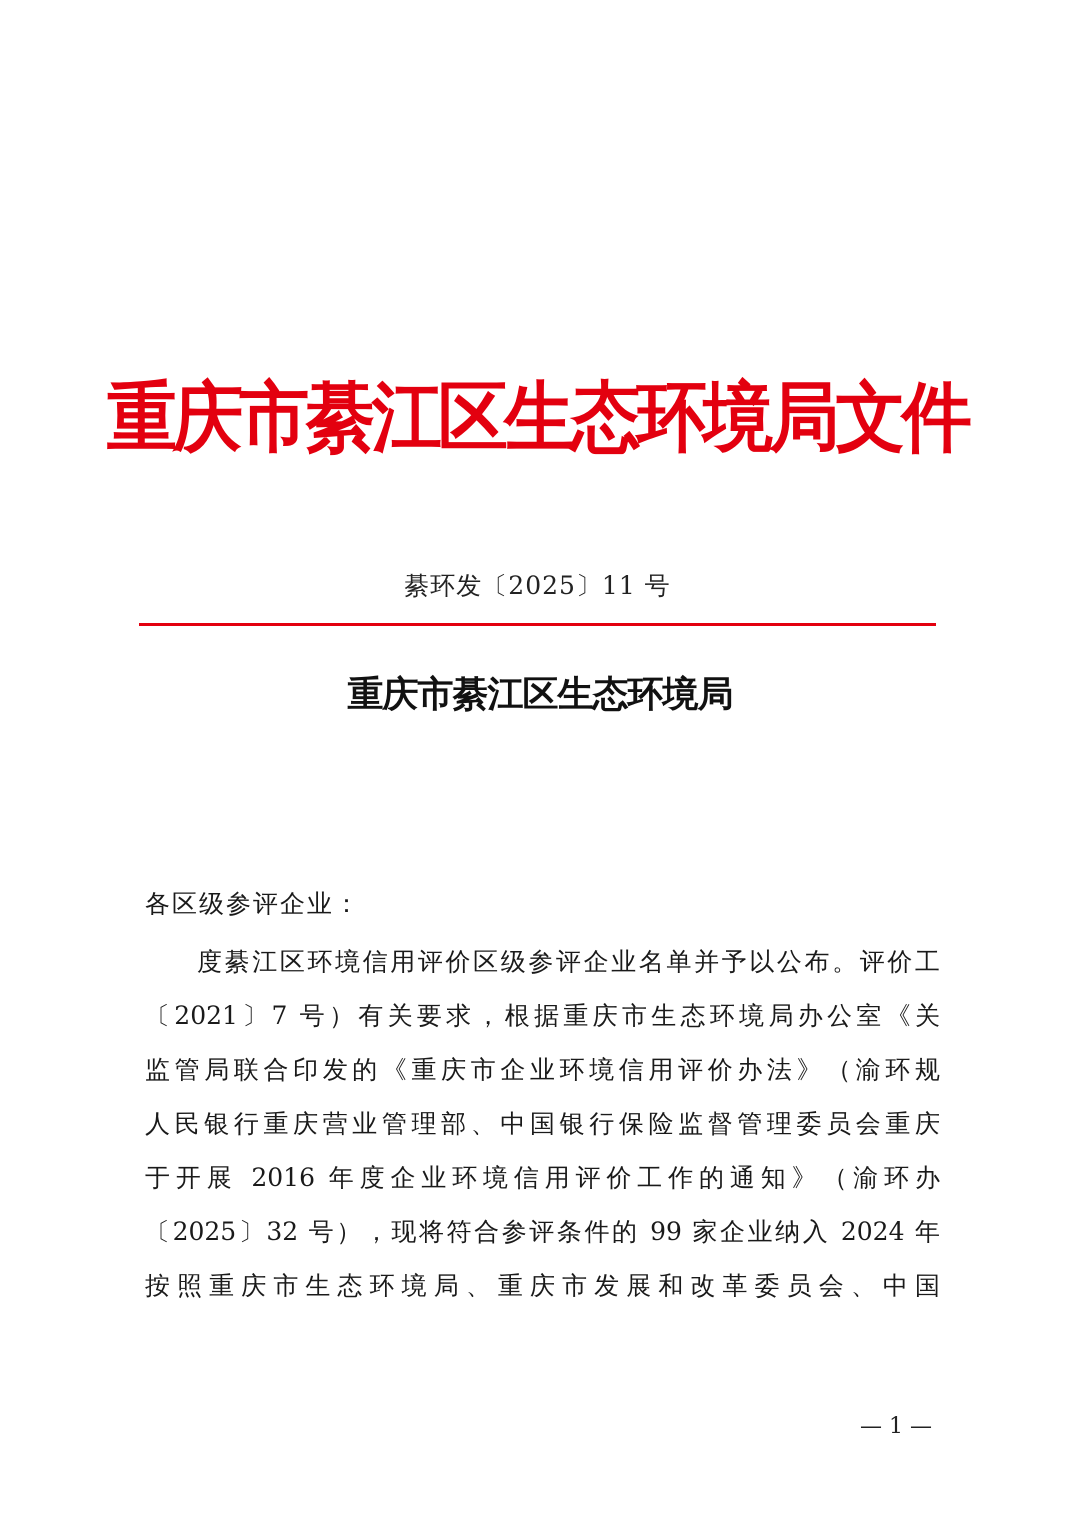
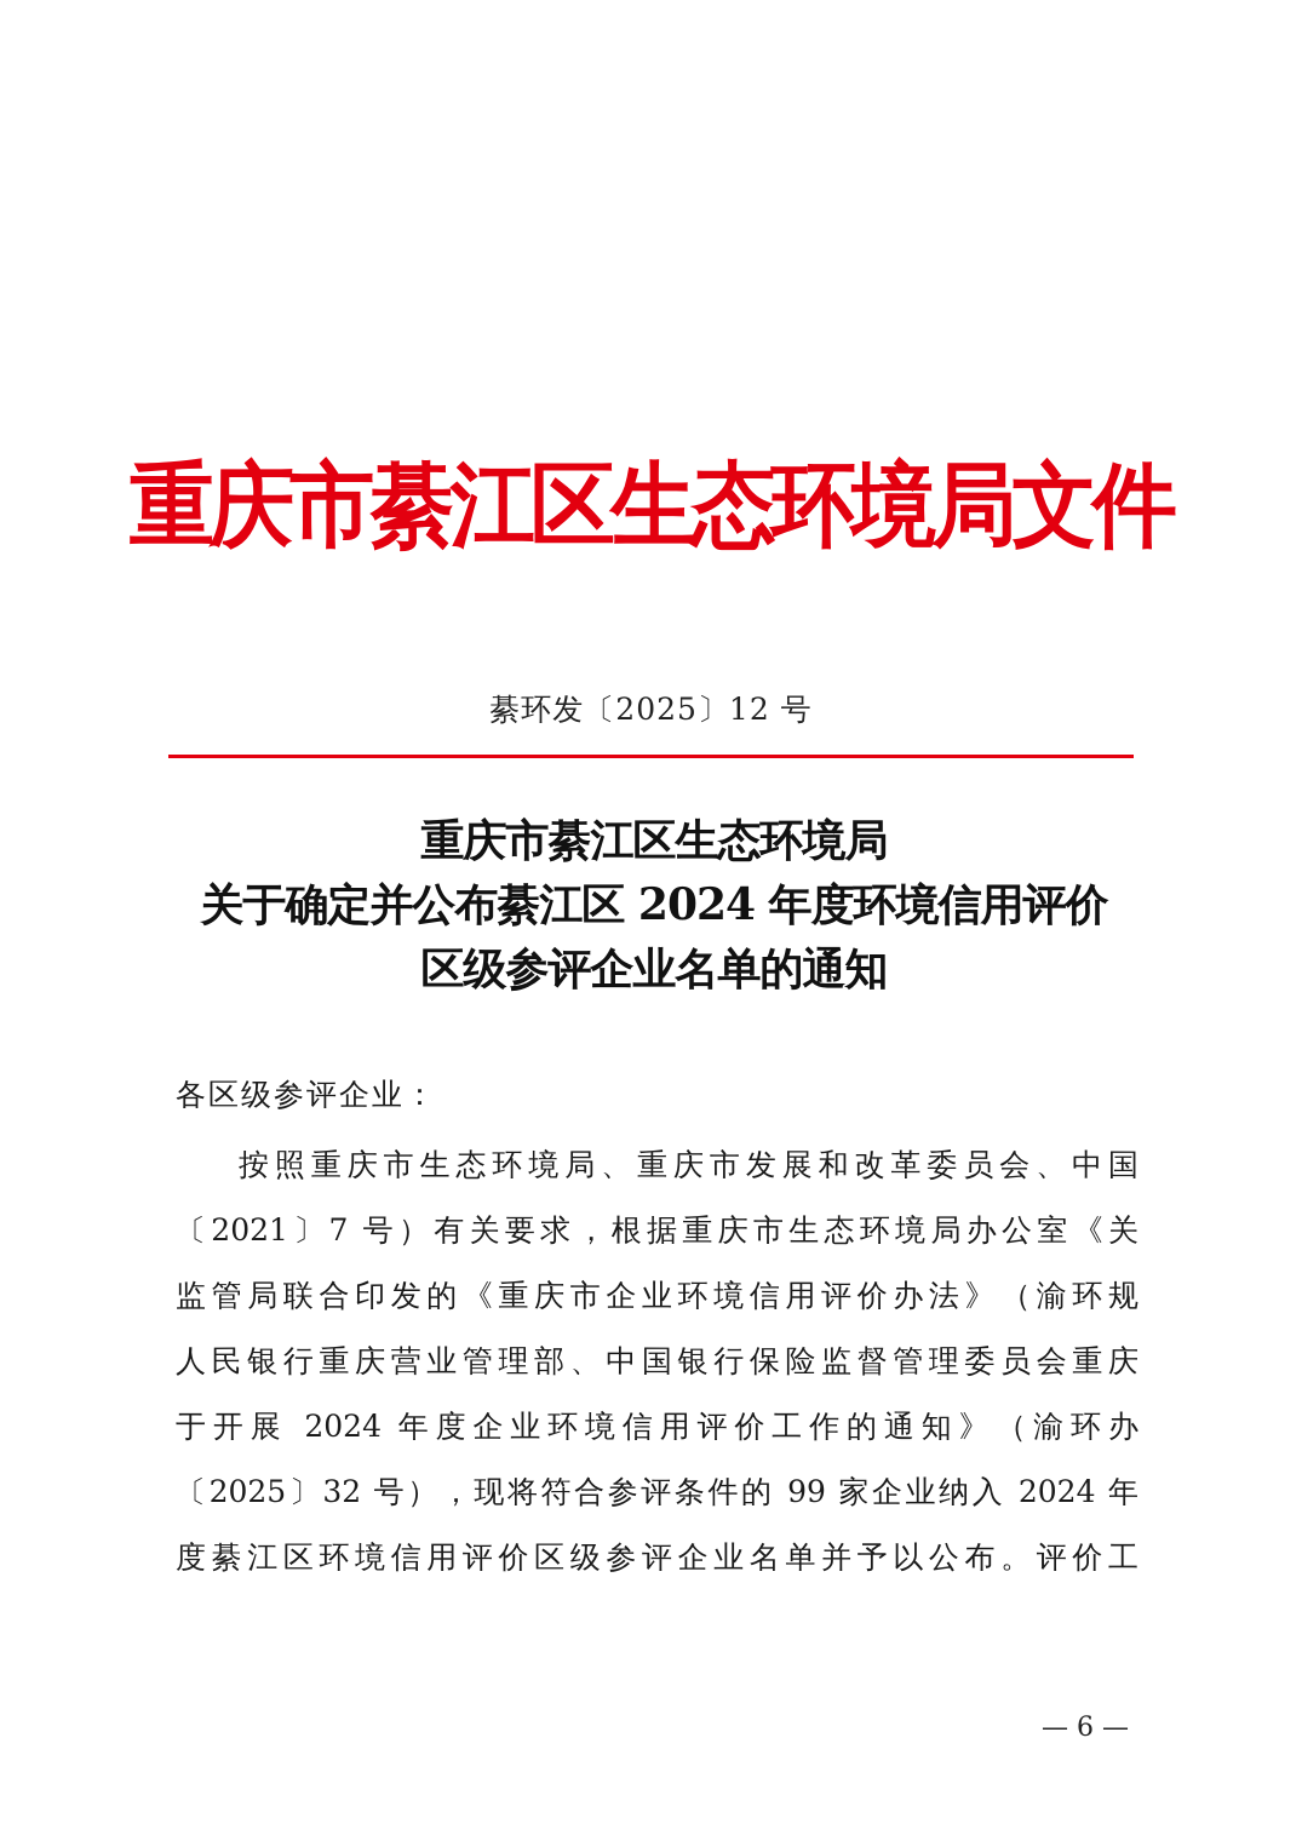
  重庆市綦江区生态环境局文件
- 綦环发〔2025〕11 号
+ 綦环发〔2025〕12 号
  重庆市綦江区生态环境局
+ 关于确定并公布綦江区 2024 年度环境信用评价
+ 区级参评企业名单的通知
  各区级参评企业：
- 度綦江区环境信用评价区级参评企业名单并予以公布。评价工
+ 按照重庆市生态环境局、重庆市发展和改革委员会、中国
  〔2021〕7 号）有关要求，根据重庆市生态环境局办公室《关
  监管局联合印发的《重庆市企业环境信用评价办法》（渝环规
  人民银行重庆营业管理部、中国银行保险监督管理委员会重庆
- 于开展 2016 年度企业环境信用评价工作的通知》（渝环办
+ 于开展 2024 年度企业环境信用评价工作的通知》（渝环办
  〔2025〕32 号），现将符合参评条件的 99 家企业纳入 2024 年
- 按照重庆市生态环境局、重庆市发展和改革委员会、中国
+ 度綦江区环境信用评价区级参评企业名单并予以公布。评价工
- — 1 —
+ — 6 —
